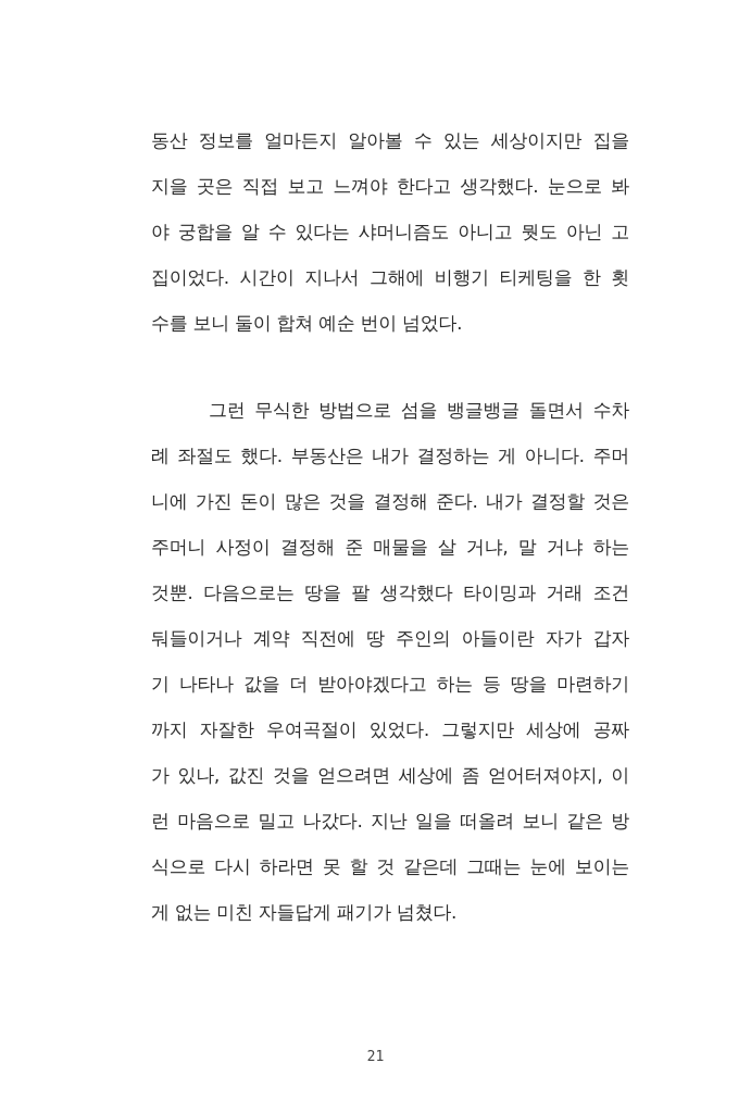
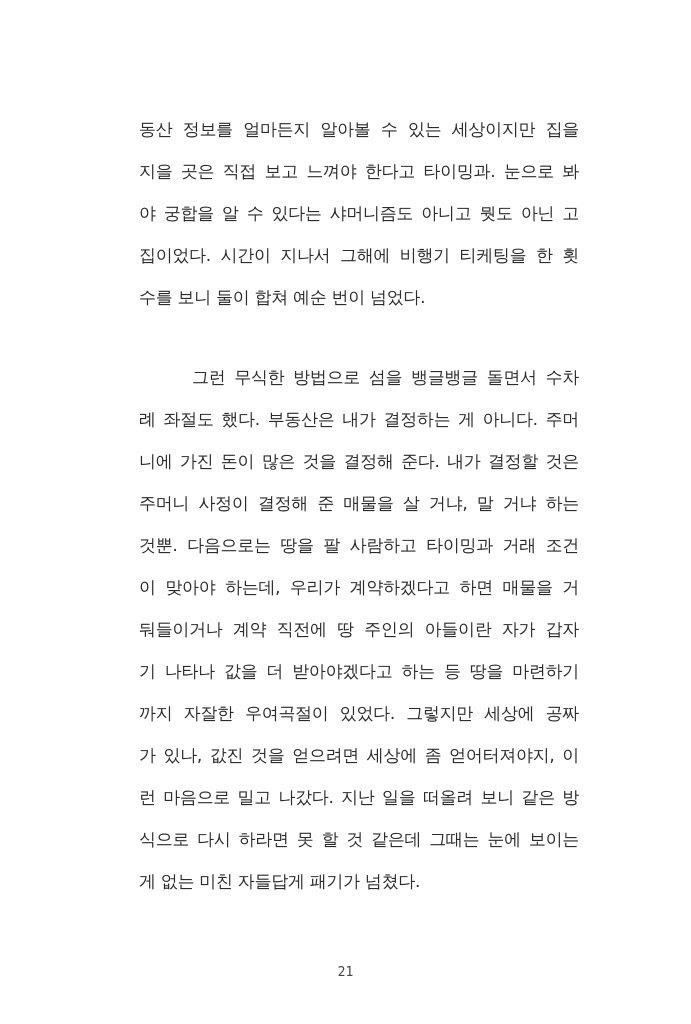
  동산 정보를 얼마든지 알아볼 수 있는 세상이지만 집을
- 지을 곳은 직접 보고 느껴야 한다고 생각했다. 눈으로 봐
+ 지을 곳은 직접 보고 느껴야 한다고 타이밍과. 눈으로 봐
  야 궁합을 알 수 있다는 샤머니즘도 아니고 뭣도 아닌 고
  집이었다. 시간이 지나서 그해에 비행기 티케팅을 한 횟
  수를 보니 둘이 합쳐 예순 번이 넘었다.
  그런 무식한 방법으로 섬을 뱅글뱅글 돌면서 수차
  례 좌절도 했다. 부동산은 내가 결정하는 게 아니다. 주머
  니에 가진 돈이 많은 것을 결정해 준다. 내가 결정할 것은
  주머니 사정이 결정해 준 매물을 살 거냐, 말 거냐 하는
- 것뿐. 다음으로는 땅을 팔 생각했다 타이밍과 거래 조건
+ 것뿐. 다음으로는 땅을 팔 사람하고 타이밍과 거래 조건
+ 이 맞아야 하는데, 우리가 계약하겠다고 하면 매물을 거
  둬들이거나 계약 직전에 땅 주인의 아들이란 자가 갑자
  기 나타나 값을 더 받아야겠다고 하는 등 땅을 마련하기
  까지 자잘한 우여곡절이 있었다. 그렇지만 세상에 공짜
  가 있나, 값진 것을 얻으려면 세상에 좀 얻어터져야지, 이
  런 마음으로 밀고 나갔다. 지난 일을 떠올려 보니 같은 방
  식으로 다시 하라면 못 할 것 같은데 그때는 눈에 보이는
  게 없는 미친 자들답게 패기가 넘쳤다.
  21
